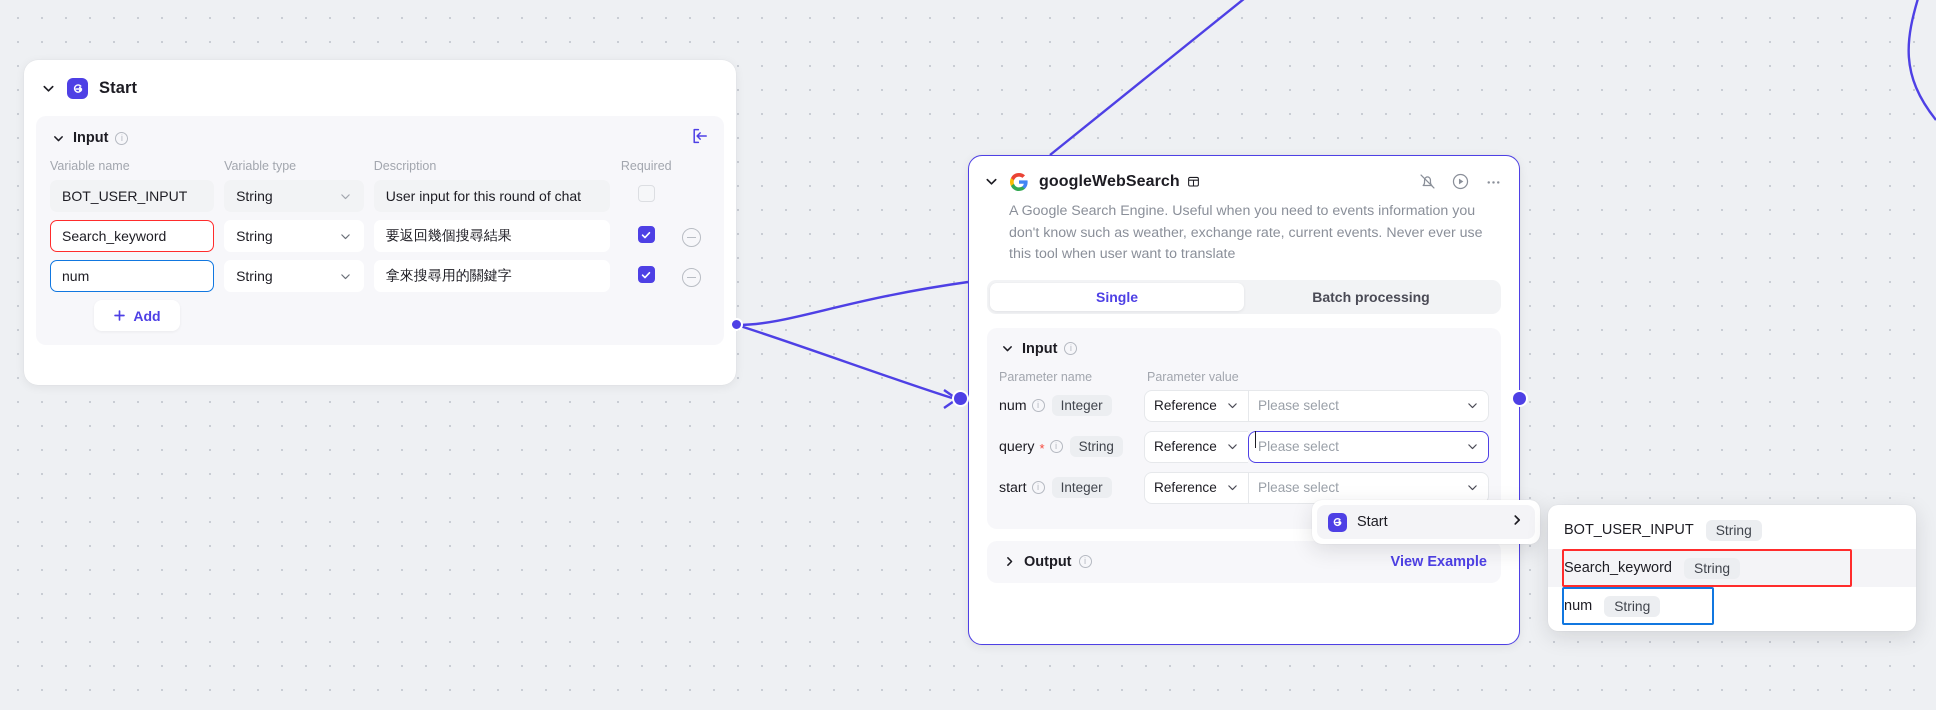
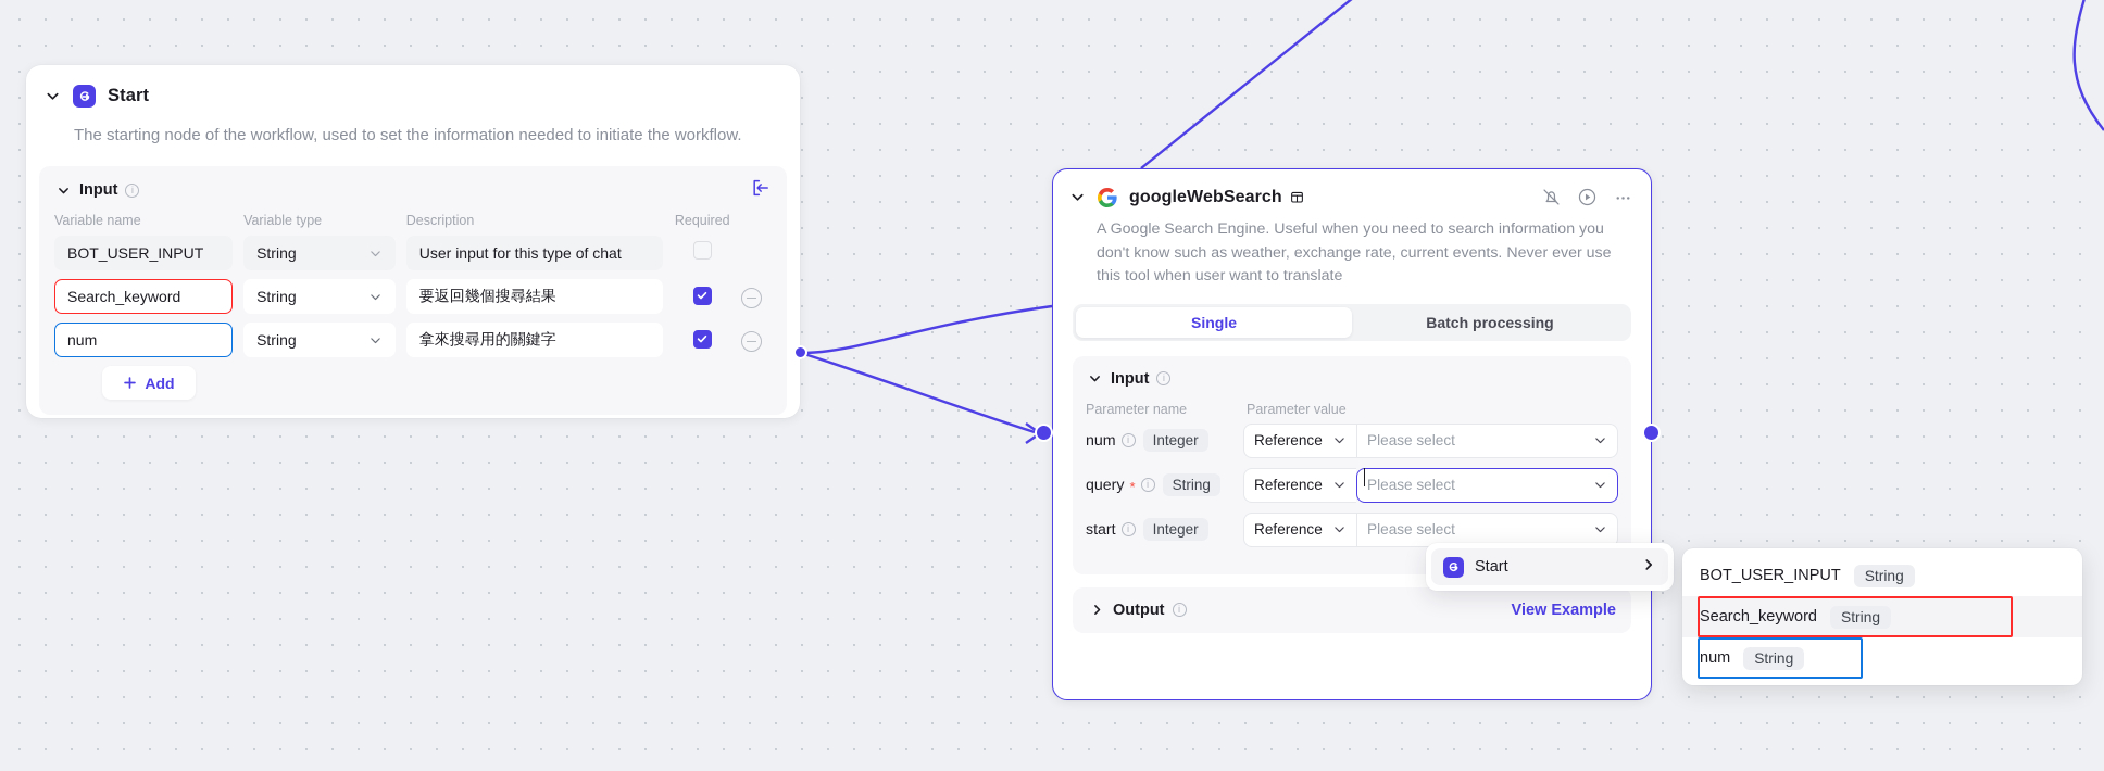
  Start
+ The starting node of the workflow, used to set the information needed to initiate the workflow.
  Input
  i
  Variable name
  Variable type
  Description
  Required
  BOT_USER_INPUT
  String
- User input for this round of chat
+ User input for this type of chat
  Search_keyword
  String
  要返回幾個搜尋結果
  num
  String
  拿來搜尋用的關鍵字
  Add
  googleWebSearch
- A Google Search Engine. Useful when you need to events information you don't know such as weather, exchange rate, current events. Never ever use this tool when user want to translate
+ A Google Search Engine. Useful when you need to search information you don't know such as weather, exchange rate, current events. Never ever use this tool when user want to translate
  Single
  Batch processing
  Input
  i
  Parameter name
  Parameter value
  num
  i
  Integer
  Reference
  Please select
  query
  *
  i
  String
  Reference
  Please select
  start
  i
  Integer
  Reference
  Please select
  Output
  i
  View Example
  Start
  BOT_USER_INPUT
  String
  Search_keyword
  String
  num
  String
